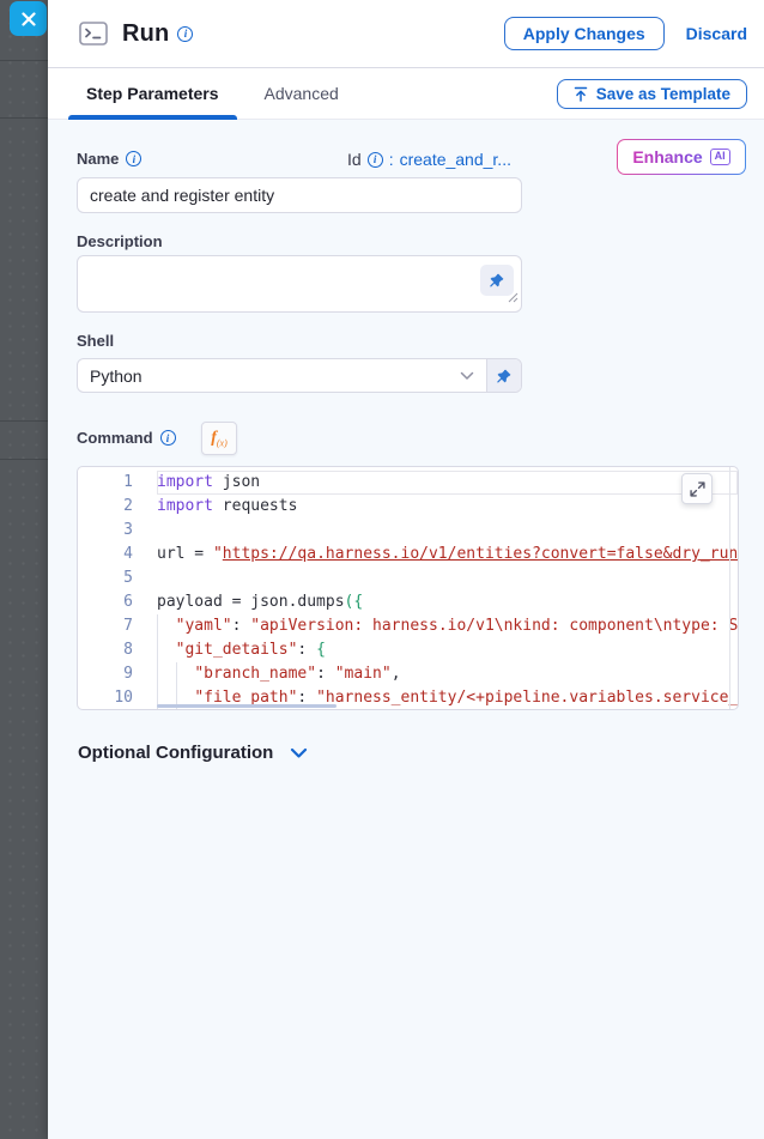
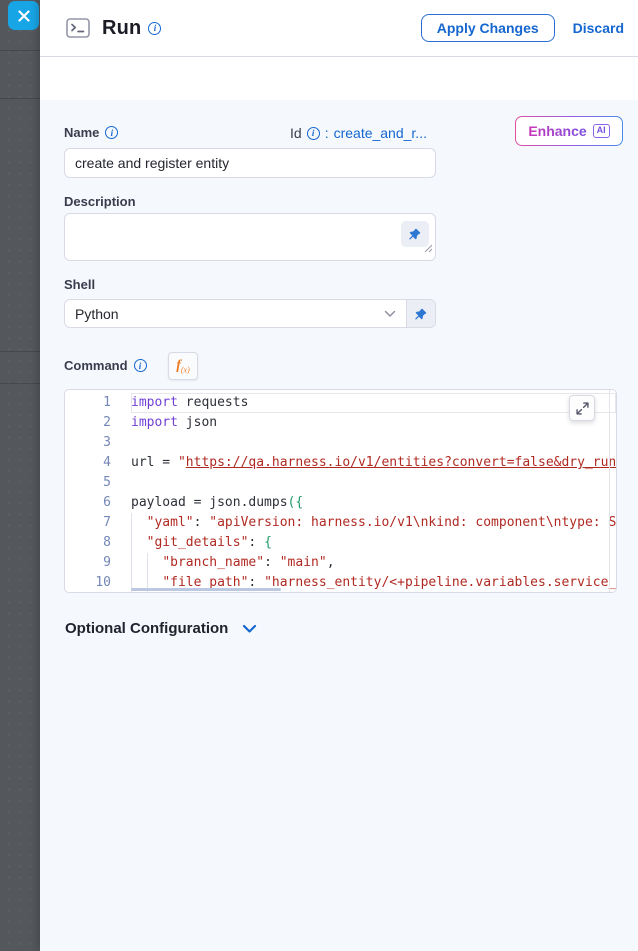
  Run
  i
  Apply Changes
  Discard
- Step Parameters
- Advanced
- Save as Template
  Name
  i
  Id
  i
  :
  create_and_r...
  Enhance
  AI
  create and register entity
  Description
  Shell
  Python
  Command
  i
  f(x)
  1
- import json
+ import requests
  2
- import requests
+ import json
  3
  4
  url = "https://qa.harness.io/v1/entities?convert=false&dry_run
  5
  6
  payload = json.dumps({
  7
  "yaml": "apiVersion: harness.io/v1\nkind: component\ntype: S
  8
  "git_details": {
  9
  "branch_name": "main",
  10
  "file_path": "harness_entity/<+pipeline.variables.service_
  Optional Configuration
